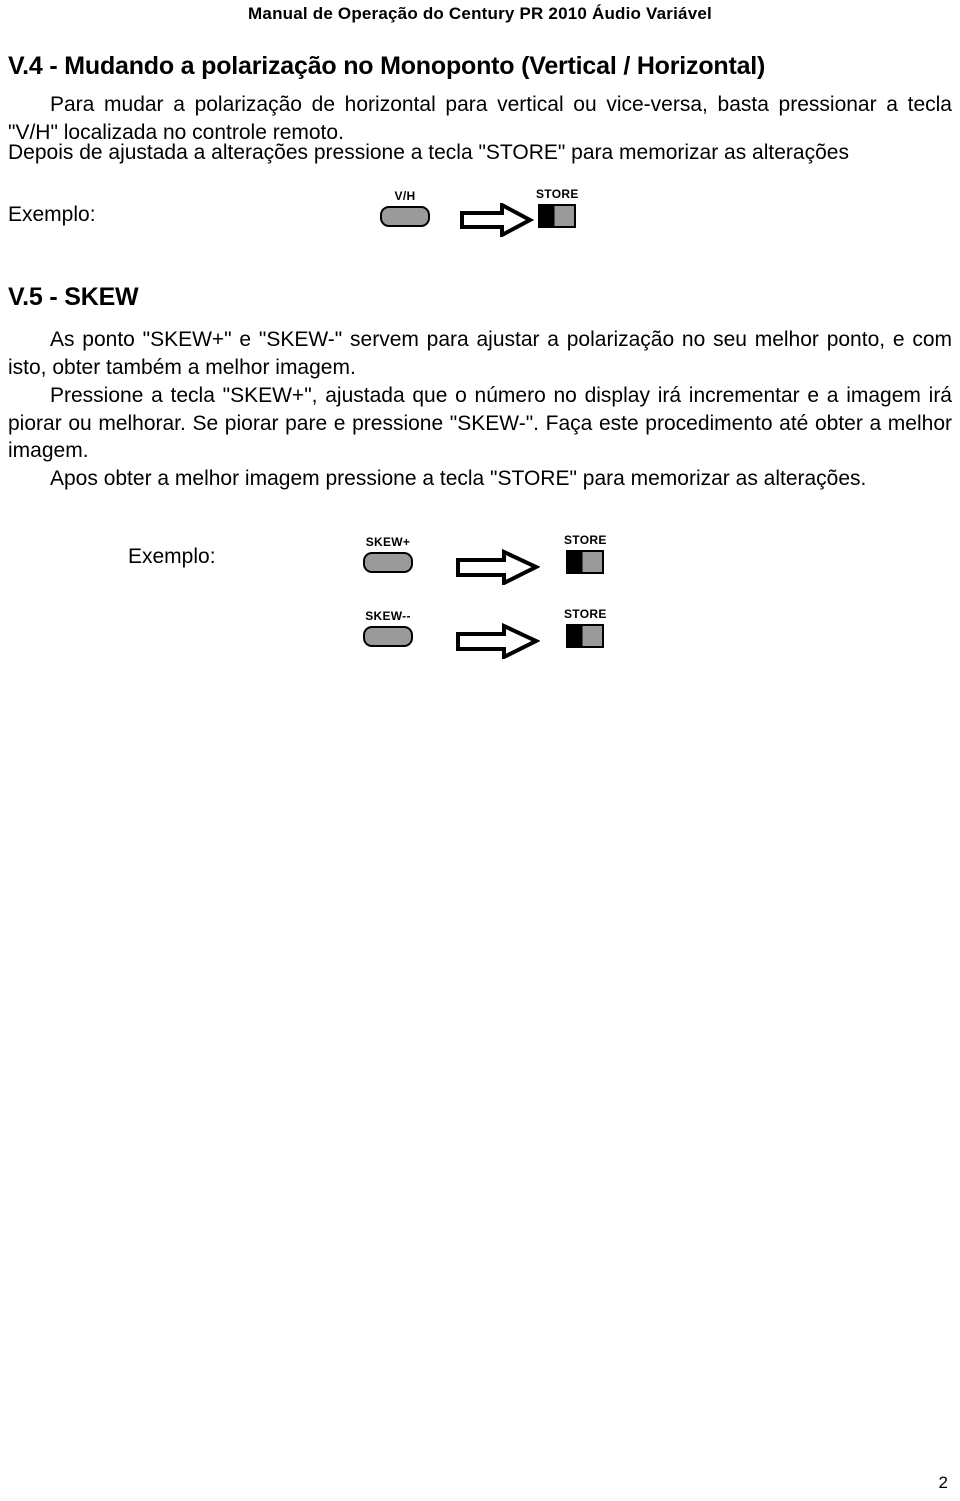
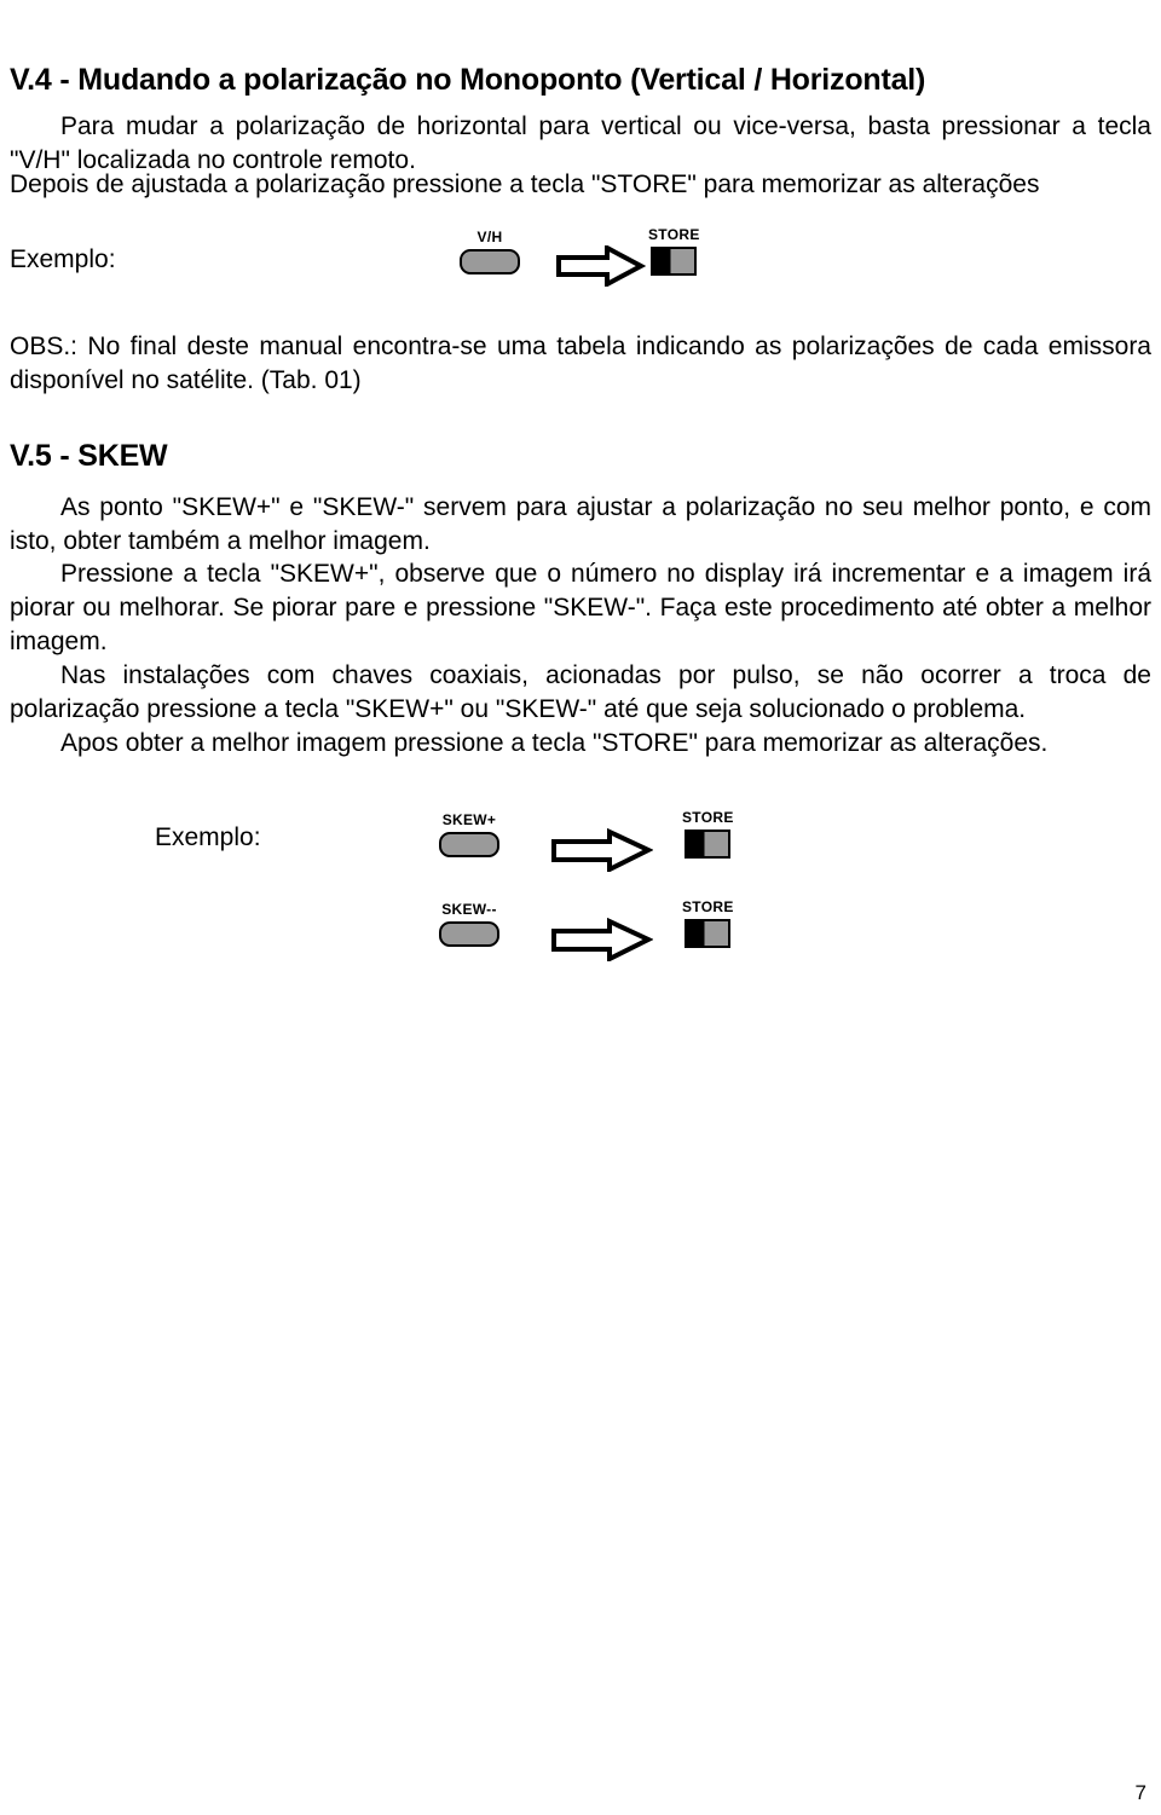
- Manual de Operação do Century PR 2010 Áudio Variável
  V.4 - Mudando a polarização no Monoponto (Vertical / Horizontal)
  Para mudar a polarização de horizontal para vertical ou vice-versa, basta pressionar a tecla "V/H" localizada no controle remoto.
- Depois de ajustada a alterações pressione a tecla "STORE" para memorizar as alterações
+ Depois de ajustada a polarização pressione a tecla "STORE" para memorizar as alterações
  Exemplo:
  V/H
  STORE
+ OBS.: No final deste manual encontra-se uma tabela indicando as polarizações de cada emissora disponível no satélite. (Tab. 01)
  V.5 - SKEW
  As ponto "SKEW+" e "SKEW-" servem para ajustar a polarização no seu melhor ponto, e com isto, obter também a melhor imagem.
- Pressione a tecla "SKEW+", ajustada que o número no display irá incrementar e a imagem irá piorar ou melhorar. Se piorar pare e pressione "SKEW-". Faça este procedimento até obter a melhor imagem.
+ Pressione a tecla "SKEW+", observe que o número no display irá incrementar e a imagem irá piorar ou melhorar. Se piorar pare e pressione "SKEW-". Faça este procedimento até obter a melhor imagem.
+ Nas instalações com chaves coaxiais, acionadas por pulso, se não ocorrer a troca de polarização pressione a tecla "SKEW+" ou "SKEW-" até que seja solucionado o problema.
  Apos obter a melhor imagem pressione a tecla "STORE" para memorizar as alterações.
  Exemplo:
  SKEW+
  STORE
  SKEW--
  STORE
- 2
+ 7
